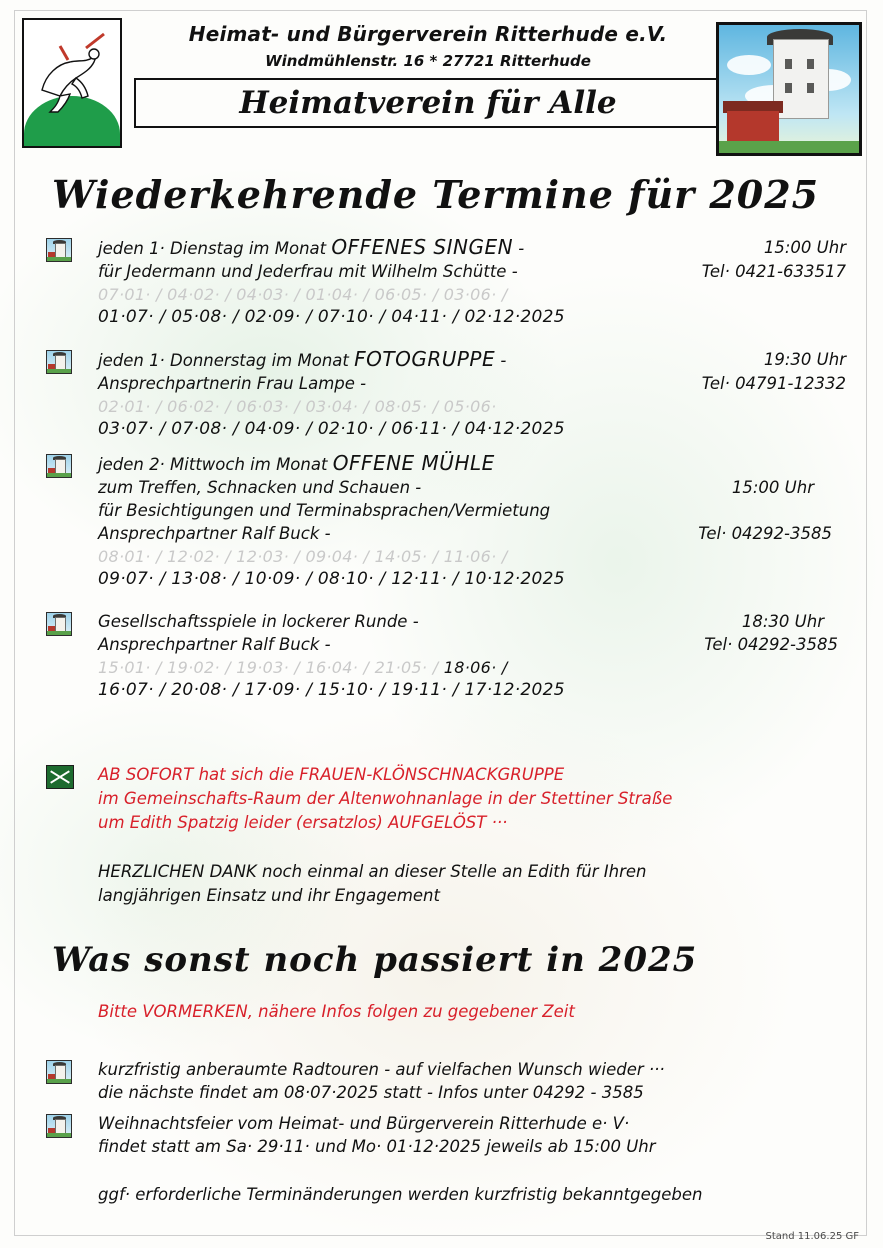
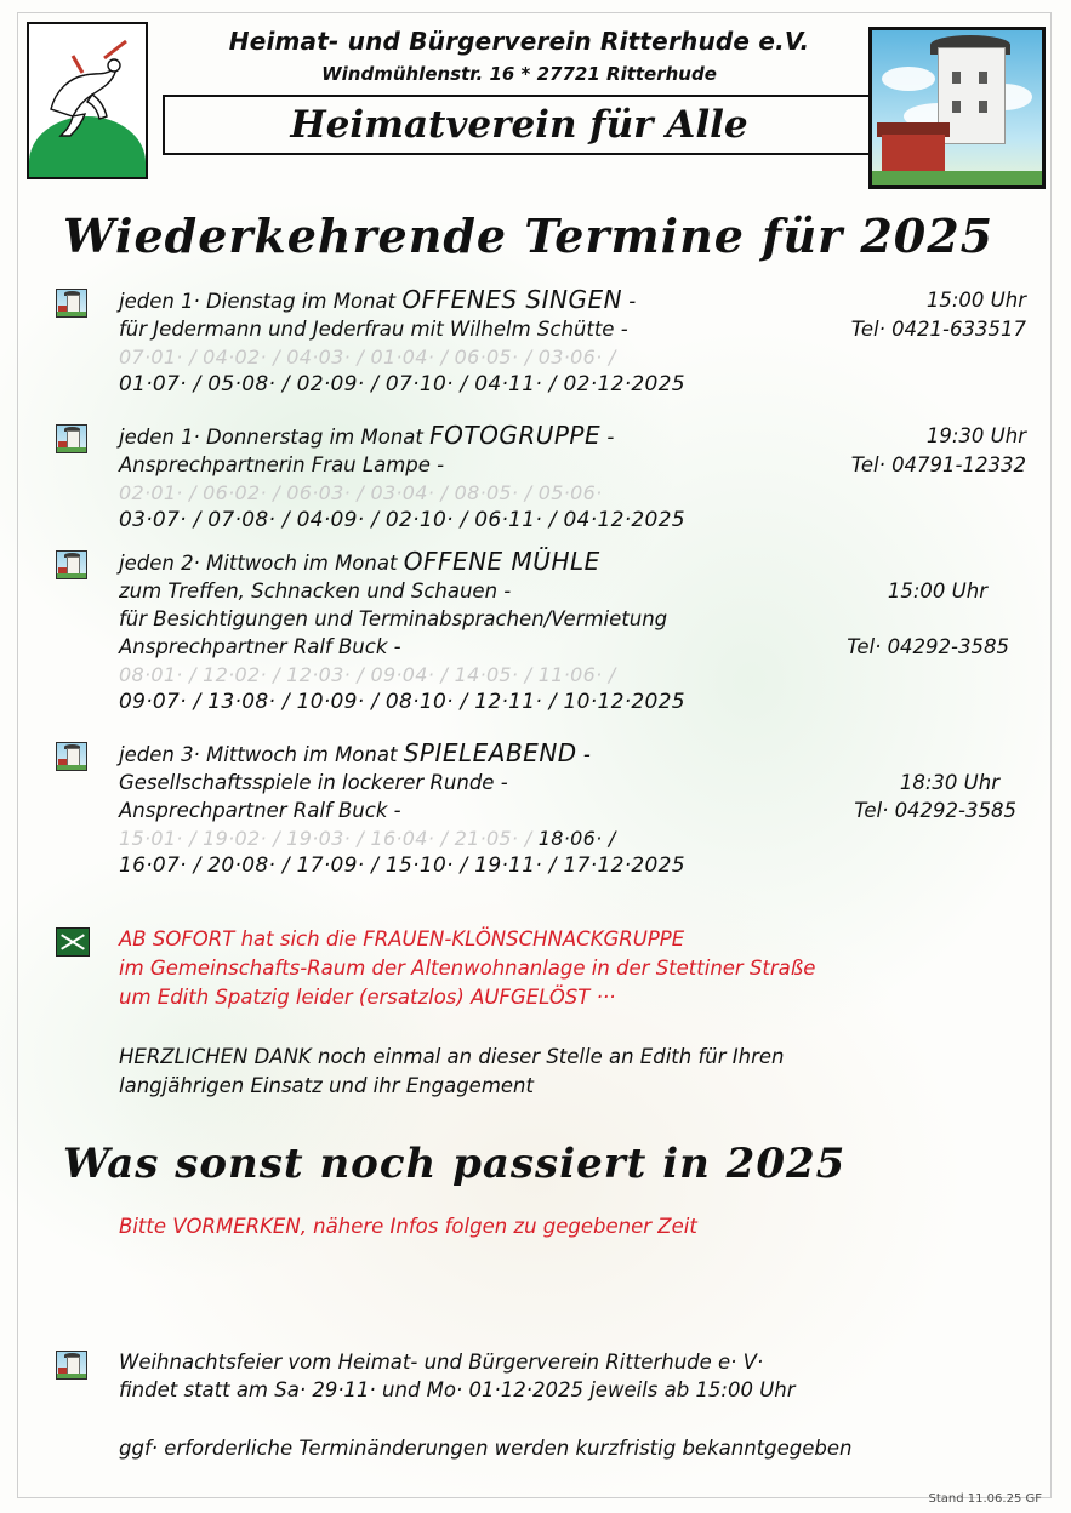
  Heimat- und Bürgerverein Ritterhude e.V.
  Windmühlenstr. 16 * 27721 Ritterhude
  Heimatverein für Alle
  Wiederkehrende Termine für 2025
  jeden 1· Dienstag im Monat OFFENES SINGEN -
  15:00 Uhr
  für Jedermann und Jederfrau mit Wilhelm Schütte -
  Tel· 0421-633517
  07·01· / 04·02· / 04·03· / 01·04· / 06·05· / 03·06· /
  01·07· / 05·08· / 02·09· / 07·10· / 04·11· / 02·12·2025
  jeden 1· Donnerstag im Monat FOTOGRUPPE -
  19:30 Uhr
  Ansprechpartnerin Frau Lampe -
  Tel· 04791-12332
  02·01· / 06·02· / 06·03· / 03·04· / 08·05· / 05·06·
  03·07· / 07·08· / 04·09· / 02·10· / 06·11· / 04·12·2025
  jeden 2· Mittwoch im Monat OFFENE MÜHLE
  zum Treffen, Schnacken und Schauen -
  15:00 Uhr
  für Besichtigungen und Terminabsprachen/Vermietung
  Ansprechpartner Ralf Buck -
  Tel· 04292-3585
  08·01· / 12·02· / 12·03· / 09·04· / 14·05· / 11·06· /
  09·07· / 13·08· / 10·09· / 08·10· / 12·11· / 10·12·2025
+ jeden 3· Mittwoch im Monat SPIELEABEND -
  Gesellschaftsspiele in lockerer Runde -
  18:30 Uhr
  Ansprechpartner Ralf Buck -
  Tel· 04292-3585
  15·01· / 19·02· / 19·03· / 16·04· / 21·05· / 18·06· /
  16·07· / 20·08· / 17·09· / 15·10· / 19·11· / 17·12·2025
  AB SOFORT hat sich die FRAUEN-KLÖNSCHNACKGRUPPE
  im Gemeinschafts-Raum der Altenwohnanlage in der Stettiner Straße
  um Edith Spatzig leider (ersatzlos) AUFGELÖST ···
  HERZLICHEN DANK noch einmal an dieser Stelle an Edith für Ihren
  langjährigen Einsatz und ihr Engagement
  Was sonst noch passiert in 2025
  Bitte VORMERKEN, nähere Infos folgen zu gegebener Zeit
- kurzfristig anberaumte Radtouren - auf vielfachen Wunsch wieder ···
- die nächste findet am 08·07·2025 statt - Infos unter 04292 - 3585
  Weihnachtsfeier vom Heimat- und Bürgerverein Ritterhude e· V·
  findet statt am Sa· 29·11· und Mo· 01·12·2025 jeweils ab 15:00 Uhr
  ggf· erforderliche Terminänderungen werden kurzfristig bekanntgegeben
  Stand 11.06.25 GF
